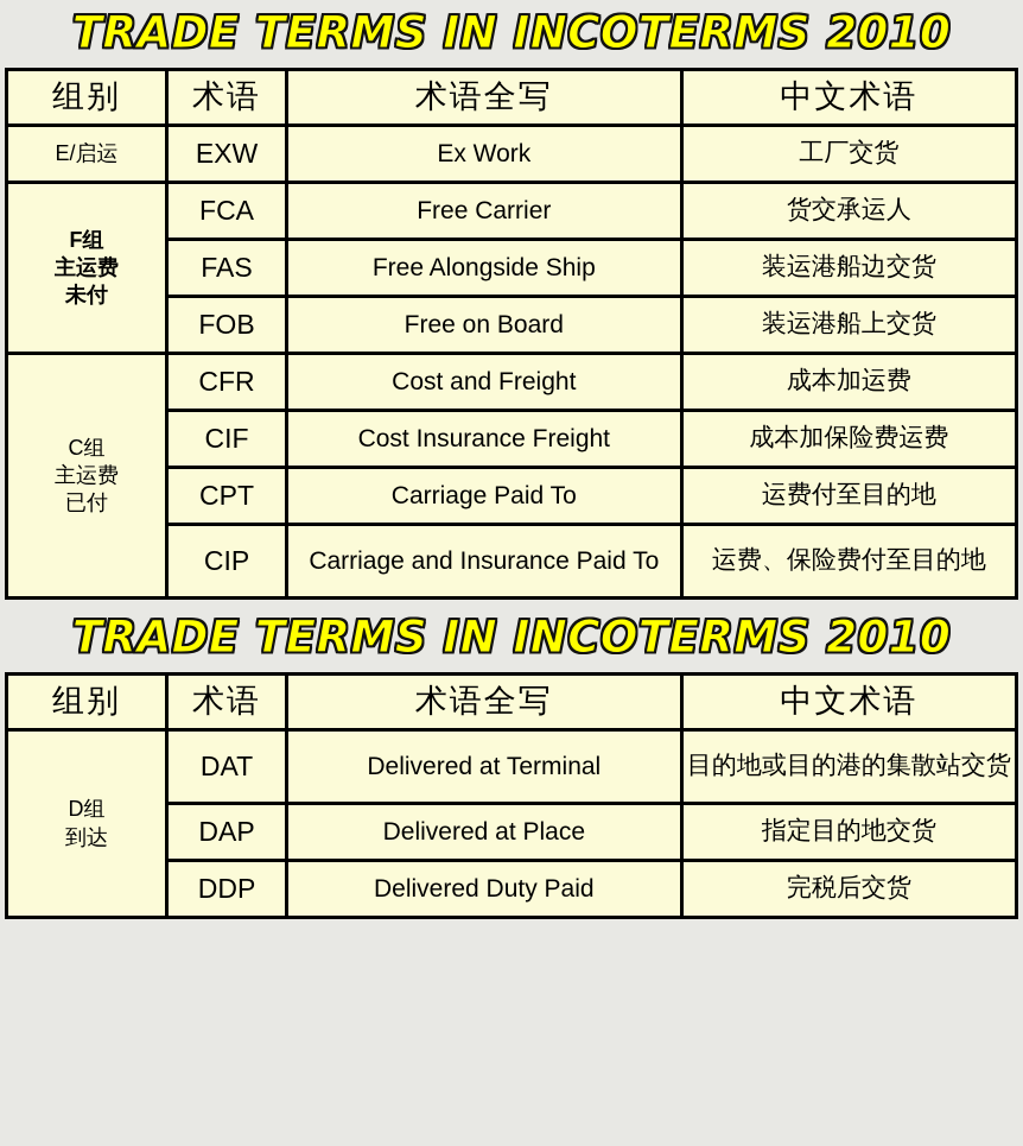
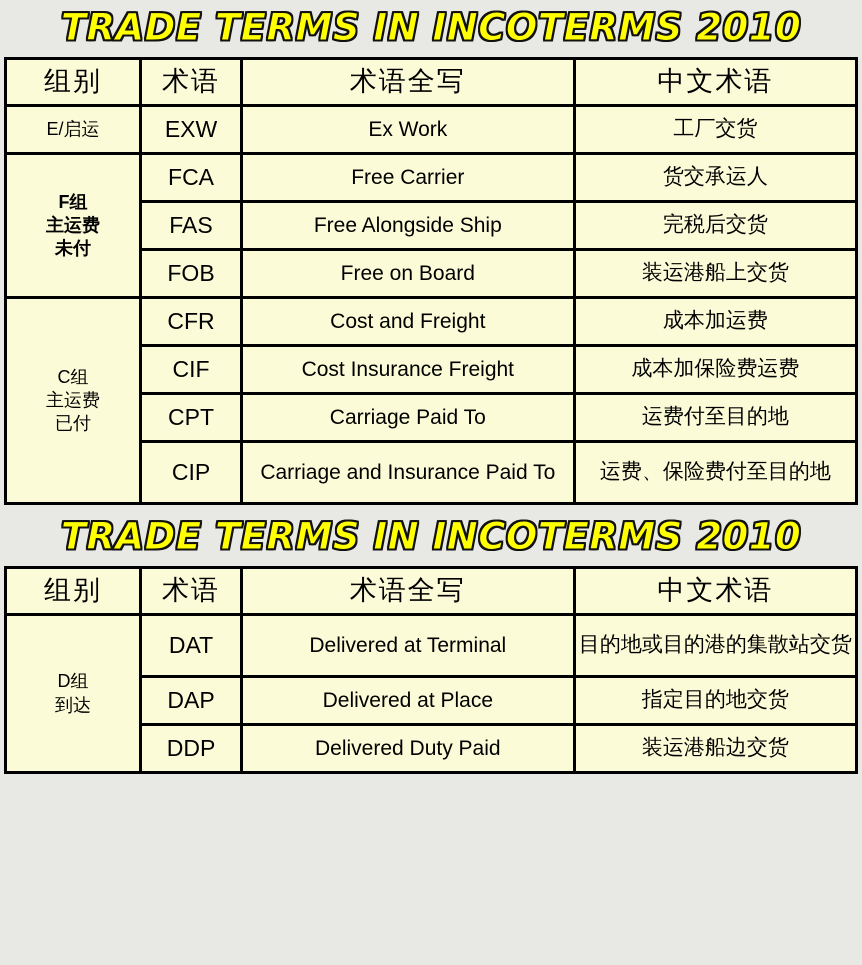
  TRADE TERMS IN INCOTERMS 2010
  组别	术语	术语全写	中文术语
  E/启运	EXW	Ex Work	工厂交货
  F组主运费未付	FCA	Free Carrier	货交承运人
- FAS	Free Alongside Ship	装运港船边交货
+ FAS	Free Alongside Ship	完税后交货
  FOB	Free on Board	装运港船上交货
  C组主运费已付	CFR	Cost and Freight	成本加运费
  CIF	Cost Insurance Freight	成本加保险费运费
  CPT	Carriage Paid To	运费付至目的地
  CIP	Carriage and Insurance Paid To	运费、保险费付至目的地
  TRADE TERMS IN INCOTERMS 2010
  组别	术语	术语全写	中文术语
  D组到达	DAT	Delivered at Terminal	目的地或目的港的集散站交货
  DAP	Delivered at Place	指定目的地交货
- DDP	Delivered Duty Paid	完税后交货
+ DDP	Delivered Duty Paid	装运港船边交货
